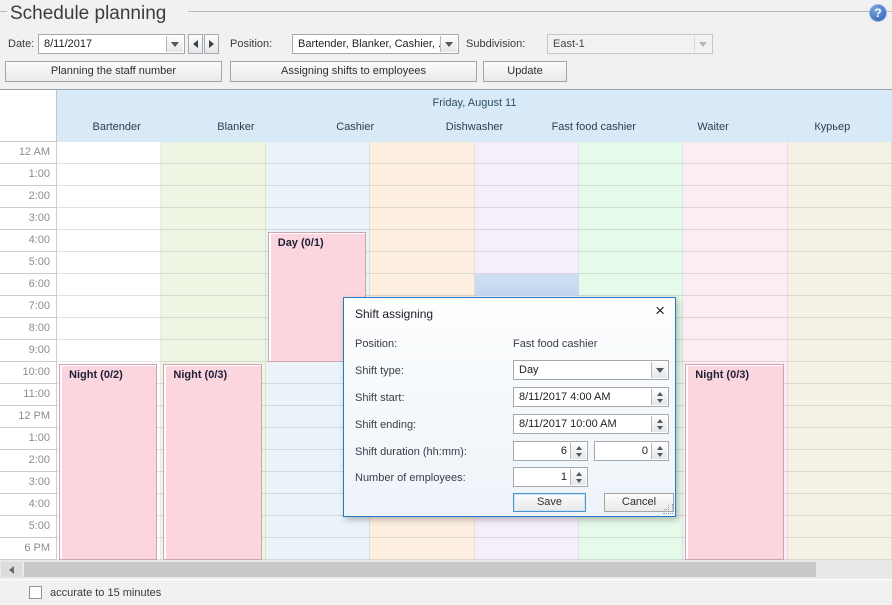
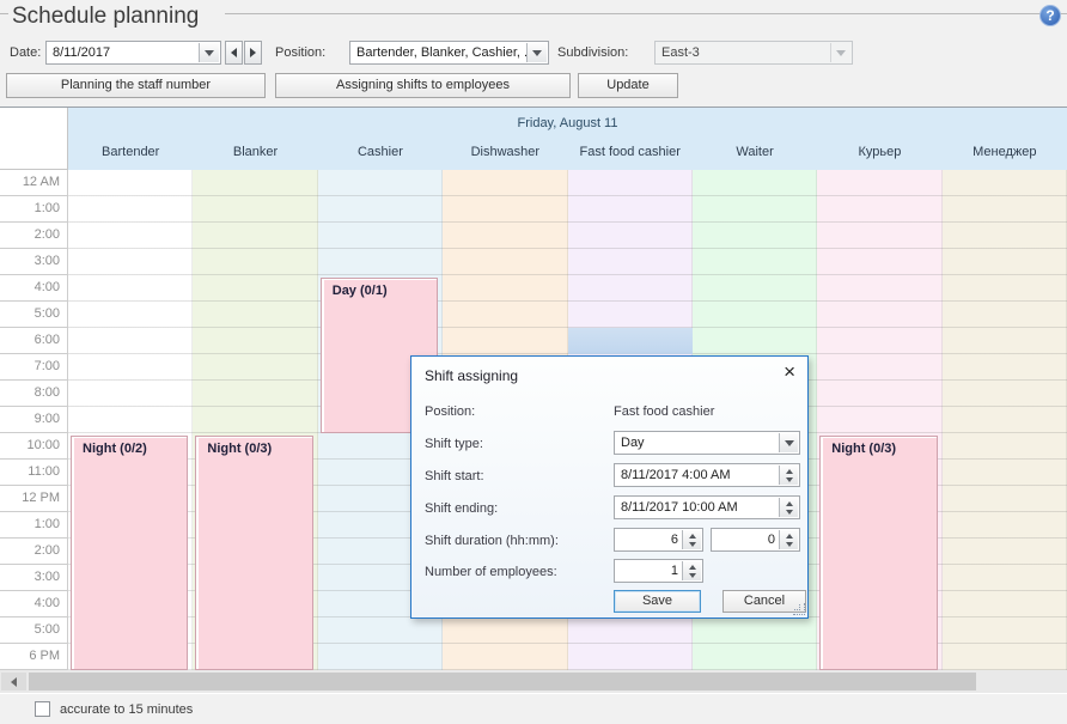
  Schedule planning
  ?
  Date:
  8/11/2017
  Position:
  Bartender, Blanker, Cashier,
  Subdivision:
- East-1
+ East-3
  Planning the staff number
  Assigning shifts to employees
  Update
  Friday, August 11
  Bartender
  Blanker
  Cashier
  Dishwasher
  Fast food cashier
  Waiter
  Курьер
+ Менеджер
  12 AM
  1:00
  2:00
  3:00
  4:00
  5:00
  6:00
  7:00
  8:00
  9:00
  10:00
  11:00
  12 PM
  1:00
  2:00
  3:00
  4:00
  5:00
  6 PM
  Day (0/1)
  Night (0/2)
  Night (0/3)
  Night (0/3)
  accurate to 15 minutes
  Shift assigning
  ×
  Position:
  Fast food cashier
  Shift type:
  Day
  Shift start:
  8/11/2017 4:00 AM
  Shift ending:
  8/11/2017 10:00 AM
  Shift duration (hh:mm):
  6
  0
  Number of employees:
  1
  Save
  Cancel
